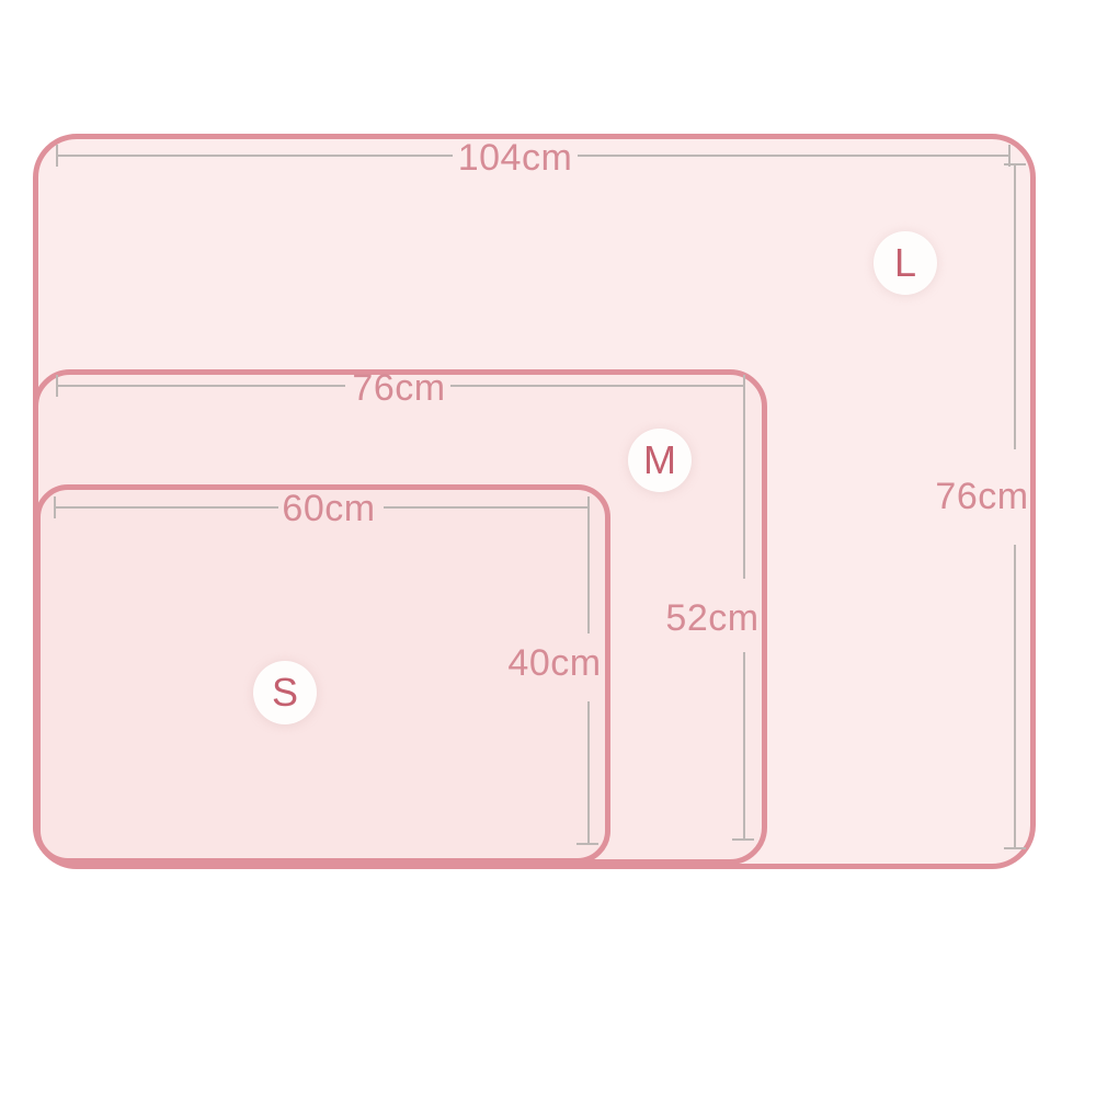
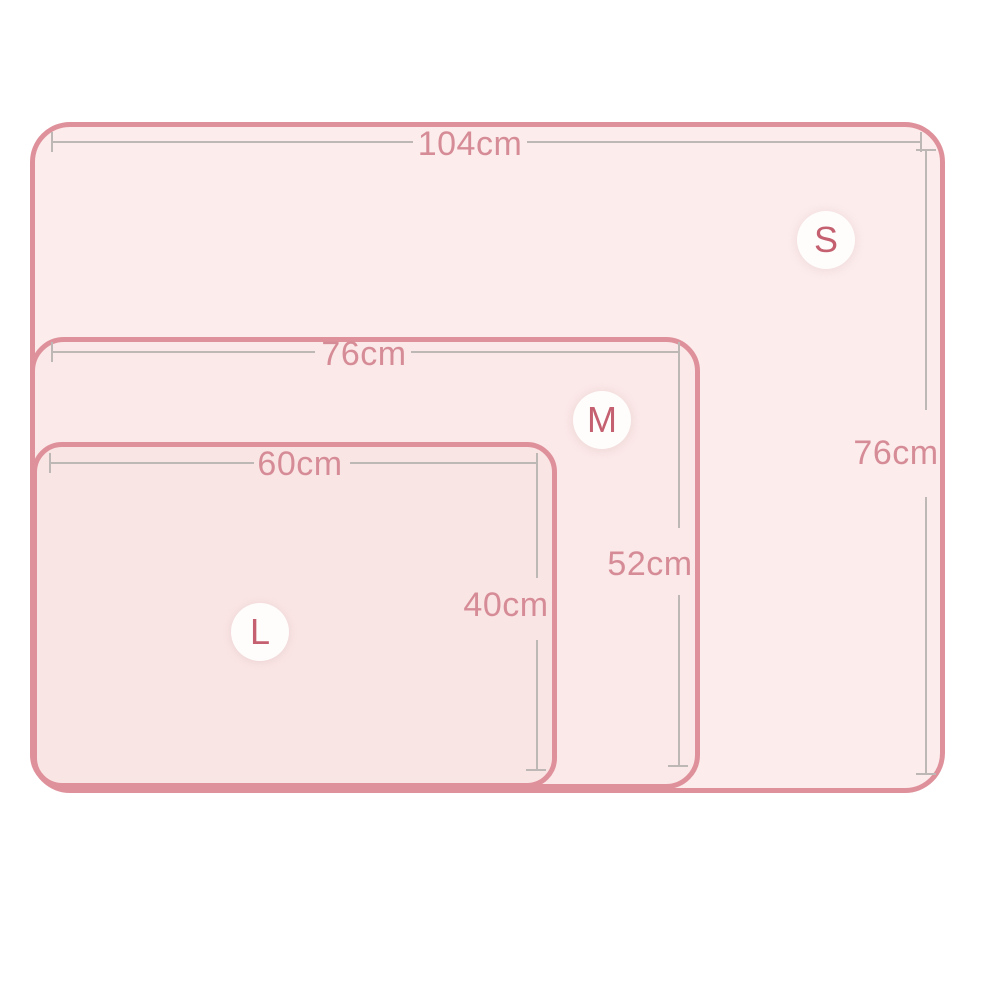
  104cm
  76cm
  76cm
  52cm
  60cm
  40cm
- L
+ S
  M
- S
+ L
